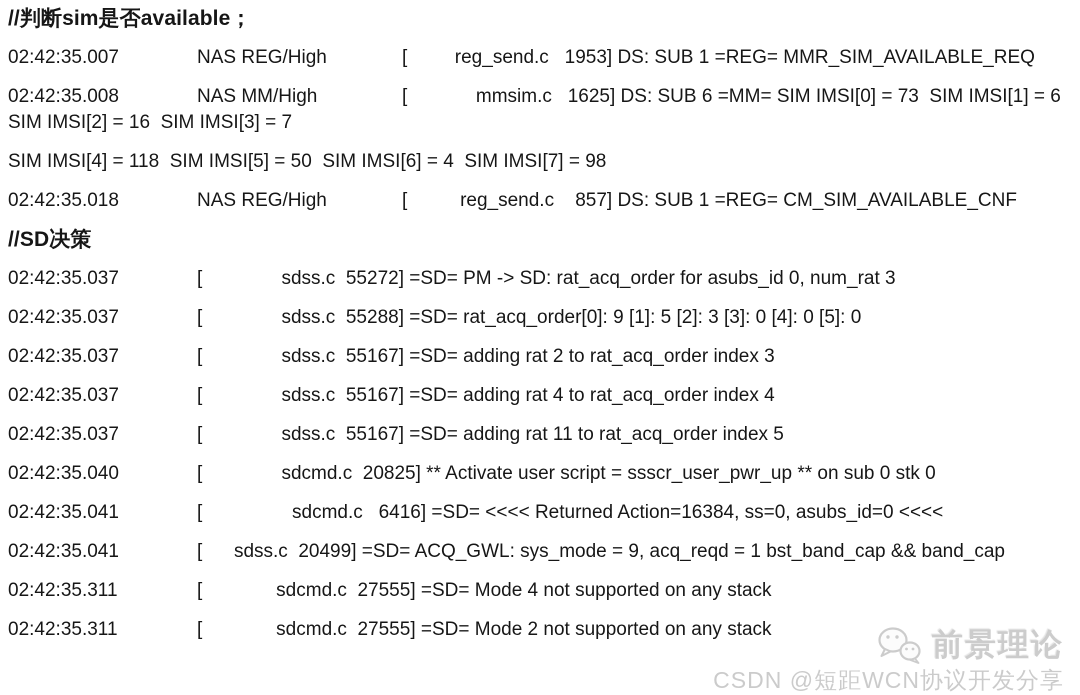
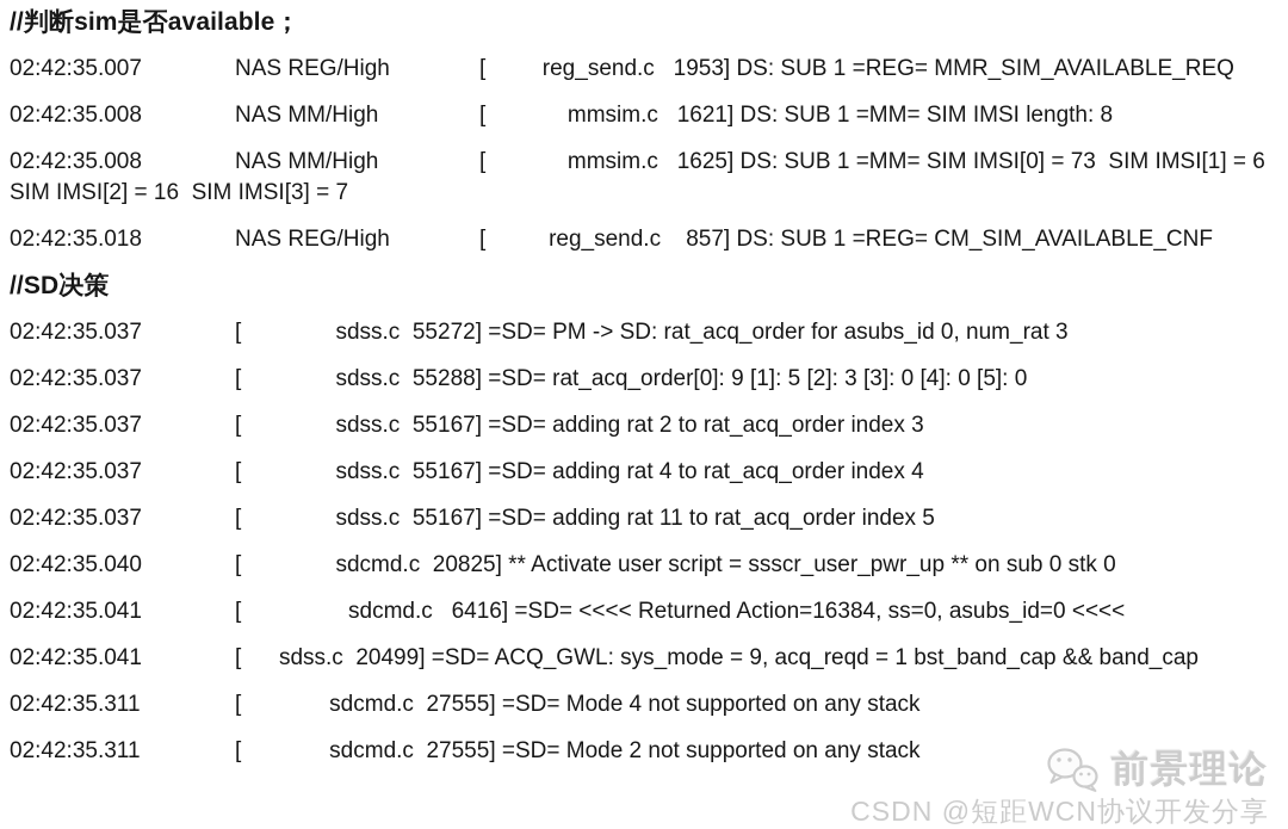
  //判断sim是否available；
  02:42:35.007 NAS REG/High [ reg_send.c 1953] DS: SUB 1 =REG= MMR_SIM_AVAILABLE_REQ
+ 02:42:35.008 NAS MM/High [ mmsim.c 1621] DS: SUB 1 =MM= SIM IMSI length: 8
- 02:42:35.008 NAS MM/High [ mmsim.c 1625] DS: SUB 6 =MM= SIM IMSI[0] = 73 SIM IMSI[1] = 6 SIM IMSI[2] = 16 SIM IMSI[3] = 7
+ 02:42:35.008 NAS MM/High [ mmsim.c 1625] DS: SUB 1 =MM= SIM IMSI[0] = 73 SIM IMSI[1] = 6 SIM IMSI[2] = 16 SIM IMSI[3] = 7
- SIM IMSI[4] = 118 SIM IMSI[5] = 50 SIM IMSI[6] = 4 SIM IMSI[7] = 98
  02:42:35.018 NAS REG/High [ reg_send.c 857] DS: SUB 1 =REG= CM_SIM_AVAILABLE_CNF
  //SD决策
  02:42:35.037 [ sdss.c 55272] =SD= PM -> SD: rat_acq_order for asubs_id 0, num_rat 3
  02:42:35.037 [ sdss.c 55288] =SD= rat_acq_order[0]: 9 [1]: 5 [2]: 3 [3]: 0 [4]: 0 [5]: 0
  02:42:35.037 [ sdss.c 55167] =SD= adding rat 2 to rat_acq_order index 3
  02:42:35.037 [ sdss.c 55167] =SD= adding rat 4 to rat_acq_order index 4
  02:42:35.037 [ sdss.c 55167] =SD= adding rat 11 to rat_acq_order index 5
  02:42:35.040 [ sdcmd.c 20825] ** Activate user script = ssscr_user_pwr_up ** on sub 0 stk 0
  02:42:35.041 [ sdcmd.c 6416] =SD= <<<< Returned Action=16384, ss=0, asubs_id=0 <<<<
  02:42:35.041 [ sdss.c 20499] =SD= ACQ_GWL: sys_mode = 9, acq_reqd = 1 bst_band_cap && band_cap
  02:42:35.311 [ sdcmd.c 27555] =SD= Mode 4 not supported on any stack
  02:42:35.311 [ sdcmd.c 27555] =SD= Mode 2 not supported on any stack
  前景理论
  CSDN @短距WCN协议开发分享
